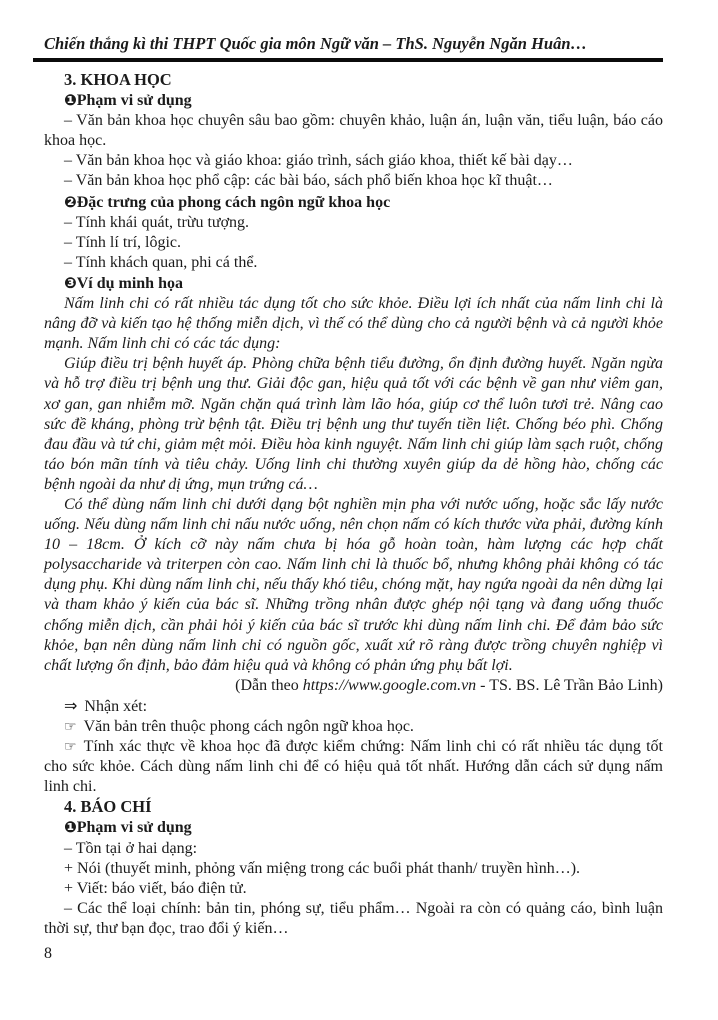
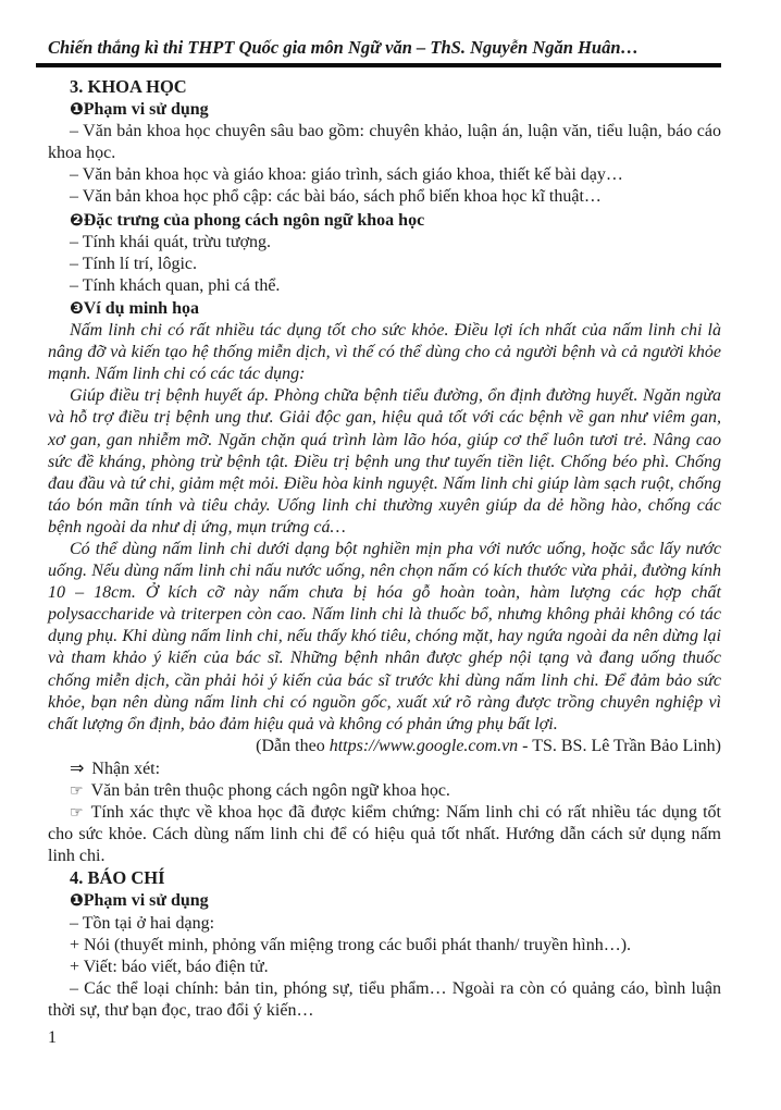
  Chiến thắng kì thi THPT Quốc gia môn Ngữ văn – ThS. Nguyễn Ngăn Huân…
  3. KHOA HỌC
  ❶Phạm vi sử dụng
  – Văn bản khoa học chuyên sâu bao gồm: chuyên khảo, luận án, luận văn, tiểu luận, báo cáo khoa học.
  – Văn bản khoa học và giáo khoa: giáo trình, sách giáo khoa, thiết kế bài dạy…
  – Văn bản khoa học phổ cập: các bài báo, sách phổ biến khoa học kĩ thuật…
  ❷Đặc trưng của phong cách ngôn ngữ khoa học
  – Tính khái quát, trừu tượng.
  – Tính lí trí, lôgic.
  – Tính khách quan, phi cá thể.
  ❸Ví dụ minh họa
  Nấm linh chi có rất nhiều tác dụng tốt cho sức khỏe. Điều lợi ích nhất của nấm linh chi là nâng đỡ và kiến tạo hệ thống miễn dịch, vì thế có thể dùng cho cả người bệnh và cả người khỏe mạnh. Nấm linh chi có các tác dụng:
  Giúp điều trị bệnh huyết áp. Phòng chữa bệnh tiểu đường, ổn định đường huyết. Ngăn ngừa và hỗ trợ điều trị bệnh ung thư. Giải độc gan, hiệu quả tốt với các bệnh về gan như viêm gan, xơ gan, gan nhiễm mỡ. Ngăn chặn quá trình làm lão hóa, giúp cơ thể luôn tươi trẻ. Nâng cao sức đề kháng, phòng trừ bệnh tật. Điều trị bệnh ung thư tuyến tiền liệt. Chống béo phì. Chống đau đầu và tứ chi, giảm mệt mỏi. Điều hòa kinh nguyệt. Nấm linh chi giúp làm sạch ruột, chống táo bón mãn tính và tiêu chảy. Uống linh chi thường xuyên giúp da dẻ hồng hào, chống các bệnh ngoài da như dị ứng, mụn trứng cá…
- Có thể dùng nấm linh chi dưới dạng bột nghiền mịn pha với nước uống, hoặc sắc lấy nước uống. Nếu dùng nấm linh chi nấu nước uống, nên chọn nấm có kích thước vừa phải, đường kính 10 – 18cm. Ở kích cỡ này nấm chưa bị hóa gỗ hoàn toàn, hàm lượng các hợp chất polysaccharide và triterpen còn cao. Nấm linh chi là thuốc bổ, nhưng không phải không có tác dụng phụ. Khi dùng nấm linh chi, nếu thấy khó tiêu, chóng mặt, hay ngứa ngoài da nên dừng lại và tham khảo ý kiến của bác sĩ. Những trồng nhân được ghép nội tạng và đang uống thuốc chống miễn dịch, cần phải hỏi ý kiến của bác sĩ trước khi dùng nấm linh chi. Để đảm bảo sức khỏe, bạn nên dùng nấm linh chi có nguồn gốc, xuất xứ rõ ràng được trồng chuyên nghiệp vì chất lượng ổn định, bảo đảm hiệu quả và không có phản ứng phụ bất lợi.
+ Có thể dùng nấm linh chi dưới dạng bột nghiền mịn pha với nước uống, hoặc sắc lấy nước uống. Nếu dùng nấm linh chi nấu nước uống, nên chọn nấm có kích thước vừa phải, đường kính 10 – 18cm. Ở kích cỡ này nấm chưa bị hóa gỗ hoàn toàn, hàm lượng các hợp chất polysaccharide và triterpen còn cao. Nấm linh chi là thuốc bổ, nhưng không phải không có tác dụng phụ. Khi dùng nấm linh chi, nếu thấy khó tiêu, chóng mặt, hay ngứa ngoài da nên dừng lại và tham khảo ý kiến của bác sĩ. Những bệnh nhân được ghép nội tạng và đang uống thuốc chống miễn dịch, cần phải hỏi ý kiến của bác sĩ trước khi dùng nấm linh chi. Để đảm bảo sức khỏe, bạn nên dùng nấm linh chi có nguồn gốc, xuất xứ rõ ràng được trồng chuyên nghiệp vì chất lượng ổn định, bảo đảm hiệu quả và không có phản ứng phụ bất lợi.
  (Dẫn theo https://www.google.com.vn - TS. BS. Lê Trần Bảo Linh)
  ⇒ Nhận xét:
  ☞ Văn bản trên thuộc phong cách ngôn ngữ khoa học.
  ☞ Tính xác thực về khoa học đã được kiểm chứng: Nấm linh chi có rất nhiều tác dụng tốt cho sức khỏe. Cách dùng nấm linh chi để có hiệu quả tốt nhất. Hướng dẫn cách sử dụng nấm linh chi.
  4. BÁO CHÍ
  ❶Phạm vi sử dụng
  – Tồn tại ở hai dạng:
  + Nói (thuyết minh, phỏng vấn miệng trong các buổi phát thanh/ truyền hình…).
  + Viết: báo viết, báo điện tử.
  – Các thể loại chính: bản tin, phóng sự, tiểu phẩm… Ngoài ra còn có quảng cáo, bình luận thời sự, thư bạn đọc, trao đổi ý kiến…
- 8
+ 1
